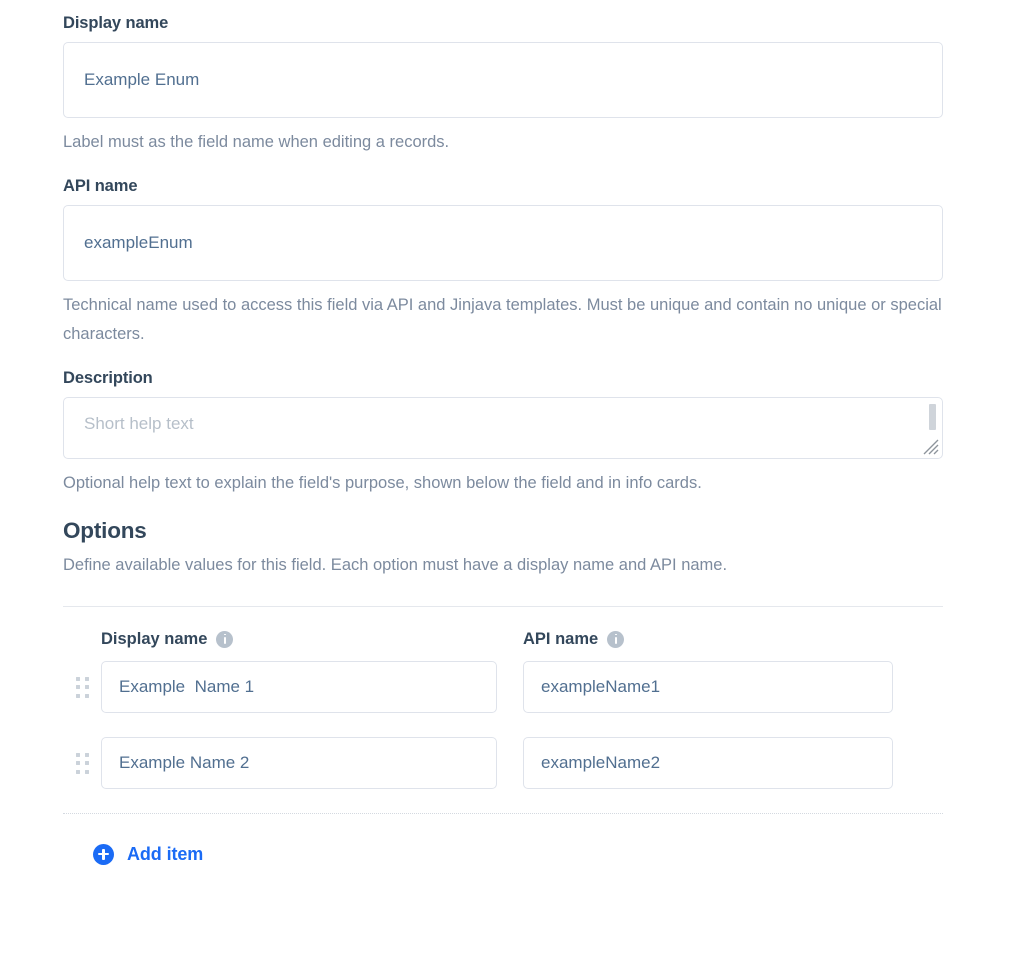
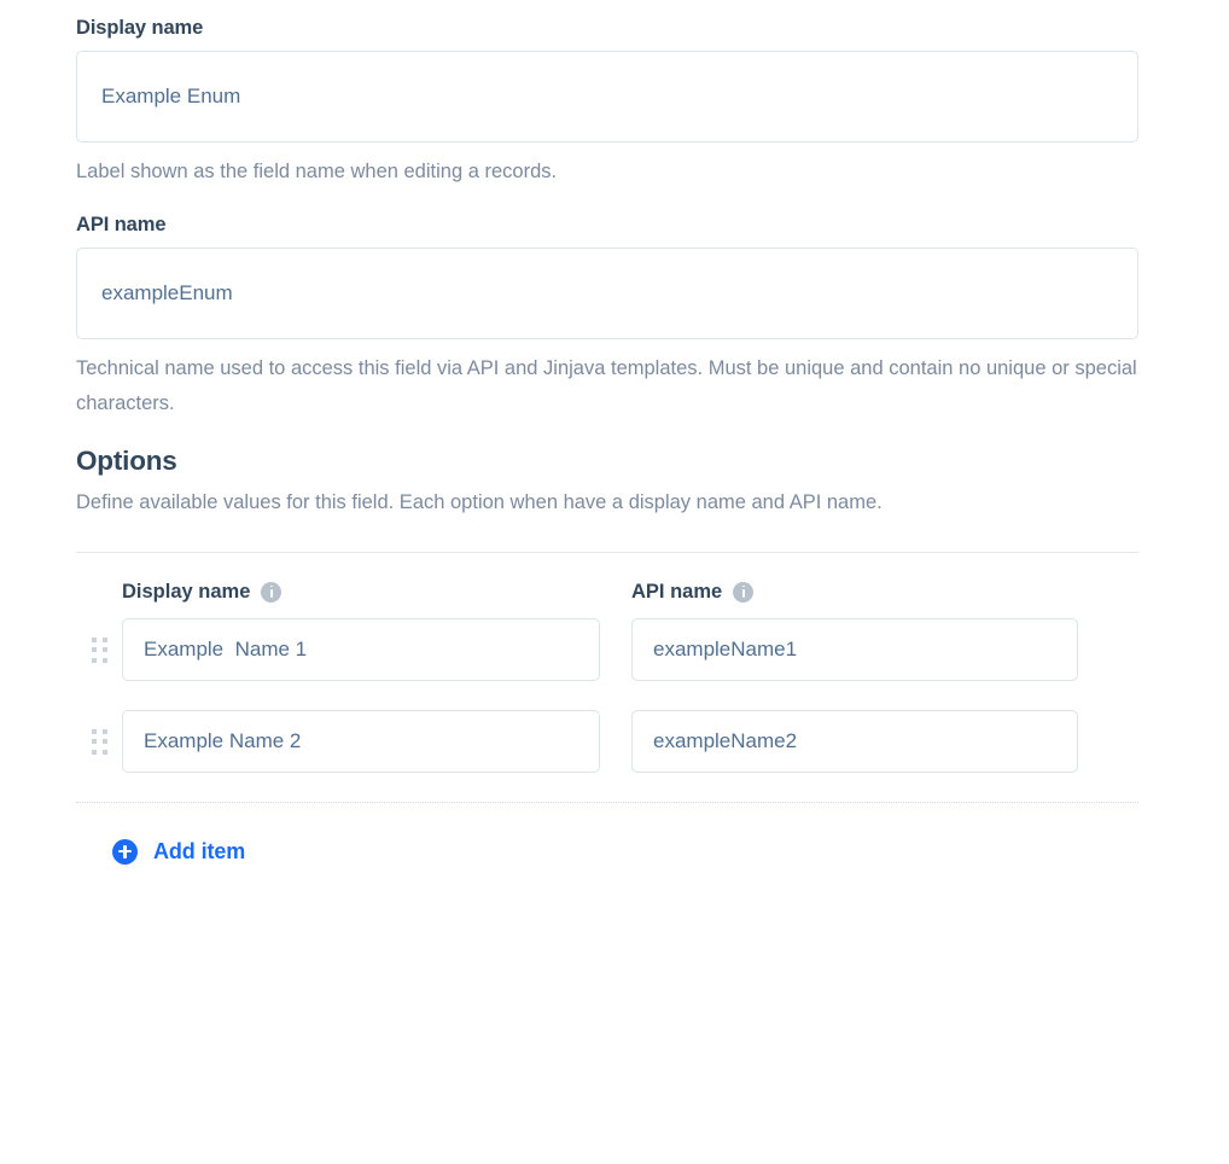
  Display name
  Example Enum
- Label must as the field name when editing a records.
+ Label shown as the field name when editing a records.
  API name
  exampleEnum
  Technical name used to access this field via API and Jinjava templates. Must be unique and contain no unique or special characters.
- Description
- Short help text
- Optional help text to explain the field's purpose, shown below the field and in info cards.
  Options
- Define available values for this field. Each option must have a display name and API name.
+ Define available values for this field. Each option when have a display name and API name.
  Display name
  API name
  Example Name 1
  exampleName1
  Example Name 2
  exampleName2
  Add item
